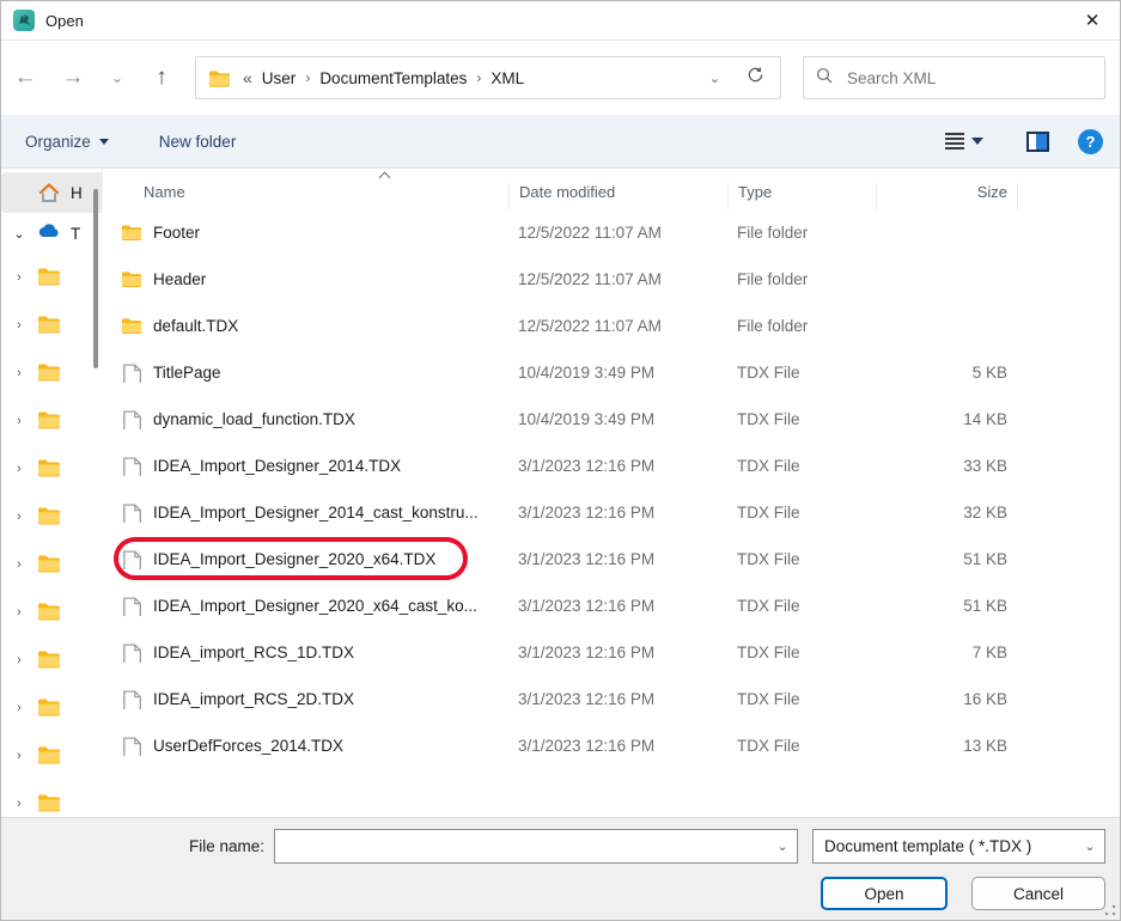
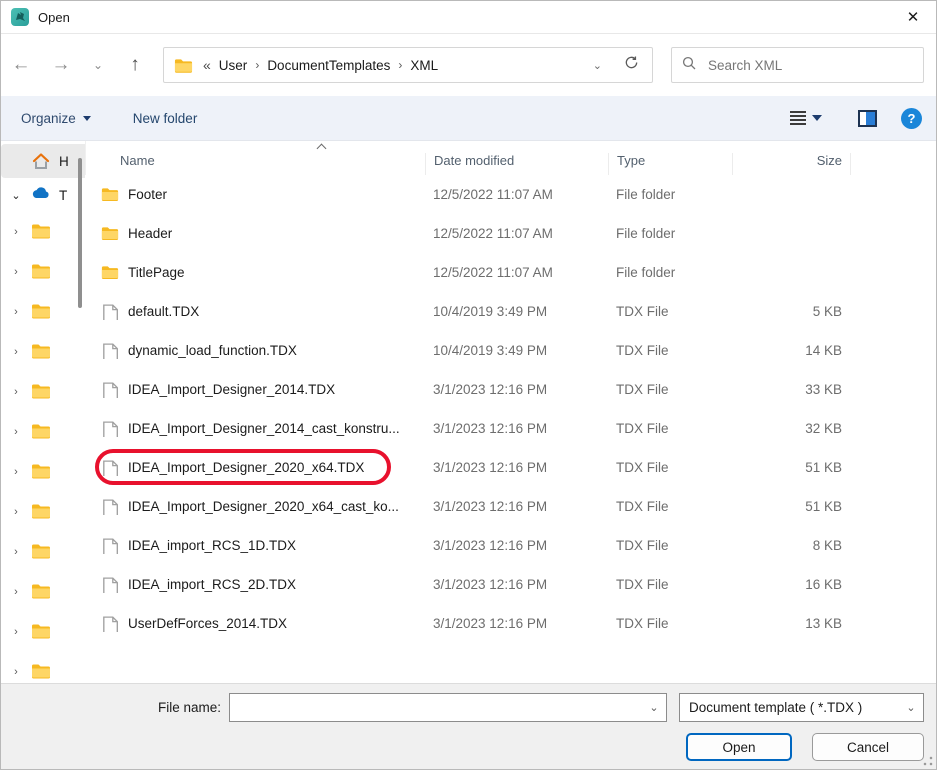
  Open
  ✕
  ←
  →
  ⌄
  ↑
  «
  User
  ›
  DocumentTemplates
  ›
  XML
  ⌄
  Search XML
  Organize
  New folder
  ?
  H
  ⌄
  T
  ›
  ›
  ›
  ›
  ›
  ›
  ›
  ›
  ›
  ›
  ›
  ›
  Name
  Date modified
  Type
  Size
  Footer
  12/5/2022 11:07 AM
  File folder
  Header
  12/5/2022 11:07 AM
  File folder
- default.TDX
+ TitlePage
  12/5/2022 11:07 AM
  File folder
- TitlePage
+ default.TDX
  10/4/2019 3:49 PM
  TDX File
  5 KB
  dynamic_load_function.TDX
  10/4/2019 3:49 PM
  TDX File
  14 KB
  IDEA_Import_Designer_2014.TDX
  3/1/2023 12:16 PM
  TDX File
  33 KB
  IDEA_Import_Designer_2014_cast_konstru...
  3/1/2023 12:16 PM
  TDX File
  32 KB
  IDEA_Import_Designer_2020_x64.TDX
  3/1/2023 12:16 PM
  TDX File
  51 KB
  IDEA_Import_Designer_2020_x64_cast_ko...
  3/1/2023 12:16 PM
  TDX File
  51 KB
  IDEA_import_RCS_1D.TDX
  3/1/2023 12:16 PM
  TDX File
- 7 KB
+ 8 KB
  IDEA_import_RCS_2D.TDX
  3/1/2023 12:16 PM
  TDX File
  16 KB
  UserDefForces_2014.TDX
  3/1/2023 12:16 PM
  TDX File
  13 KB
  File name:
  ⌄
  Document template ( *.TDX )
  ⌄
  Open
  Cancel
